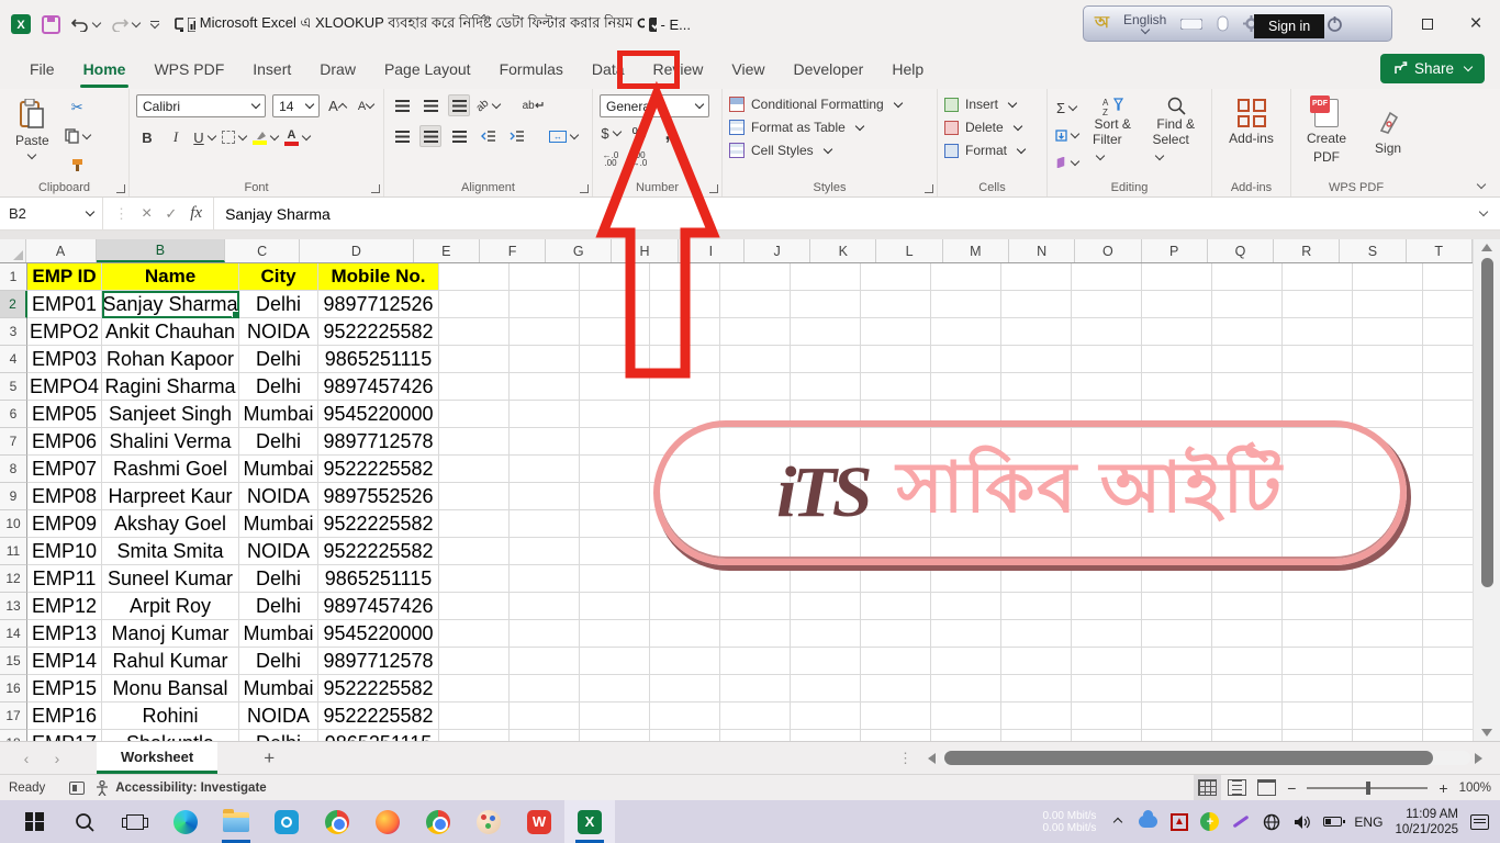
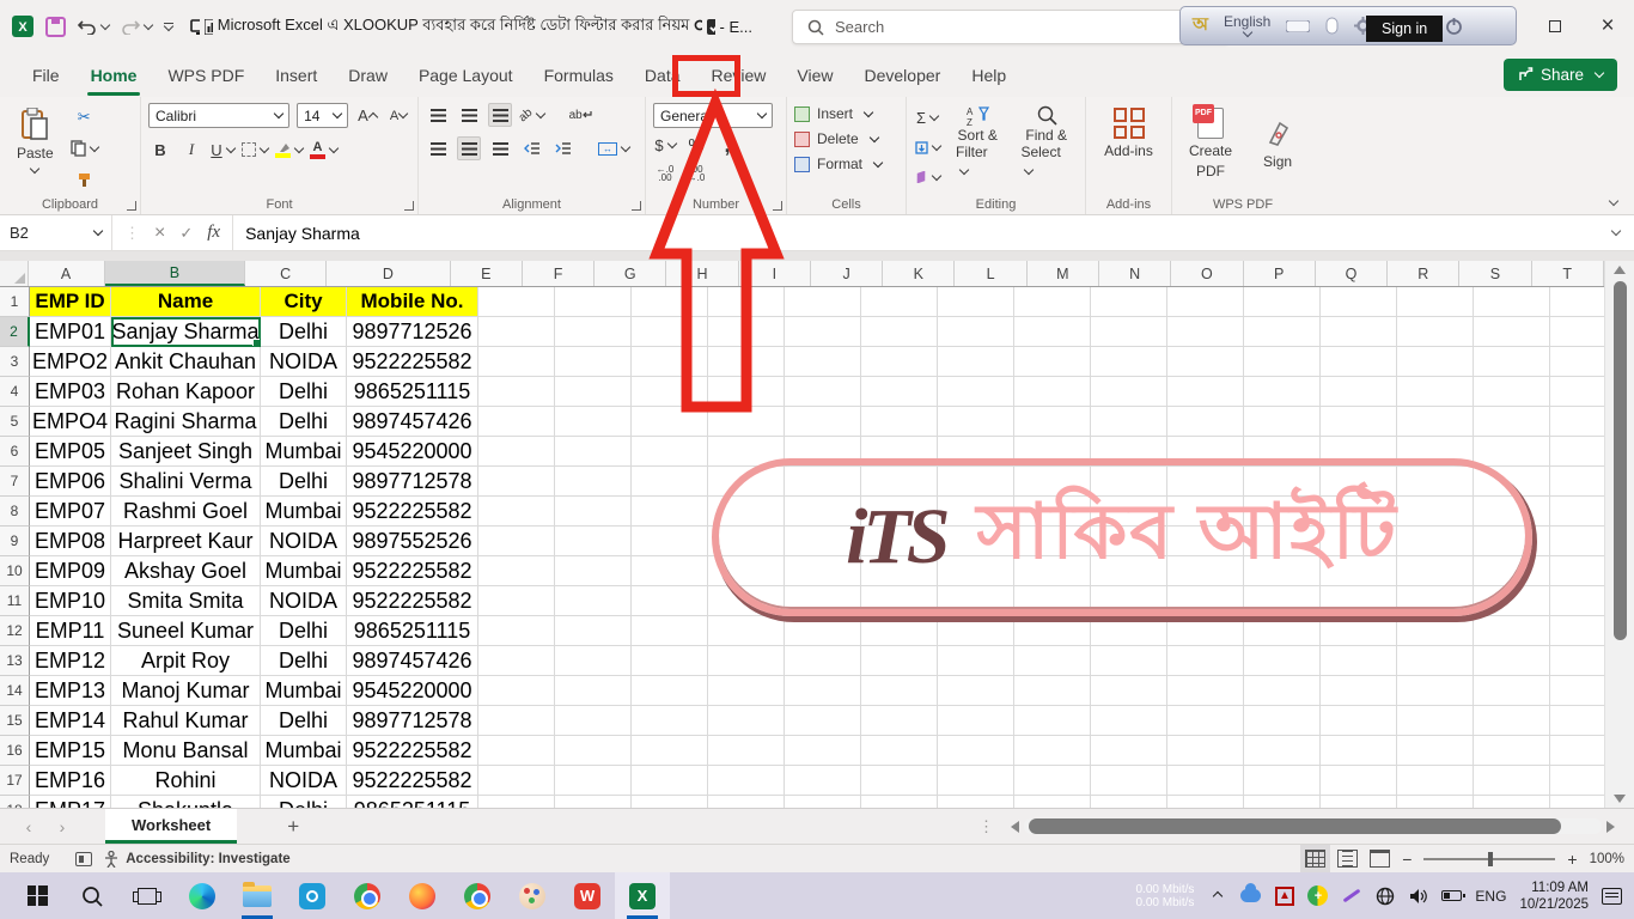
  X
  Microsoft Excel এ XLOOKUP ব্যবহার করে নির্দিষ্ট ডেটা ফিল্টার করার নিয়ম
  - E...
+ Search
  অ
  English
  Sign in
  ×
  File
  Home
  WPS PDF
  Insert
  Draw
  Page Layout
  Formulas
  Data
  Review
  View
  Developer
  Help
  Share
  Paste
  ✂
  Clipboard
  Calibri
  14
  A
  A
  B
  I
  U
  A
  Font
  ab
  ↔
  Alignment
  Genera
  $
  ←.0
  .00
  →.0
  Number
- Conditional Formatting
- Format as Table
- Cell Styles
- Styles
  Insert
  Delete
  Format
  Cells
  Σ
  A
  Z
  Sort &
  Filter
  Find &
  Select
  Editing
  Add-ins
  Add-ins
  Create
  PDF
  Sign
  WPS PDF
  B2
  ⋮
  ×
  ✓
  fx
  Sanjay Sharma
  A
  B
  C
  D
  E
  F
  G
  H
  I
  J
  K
  L
  M
  N
  O
  P
  Q
  R
  S
  T
  1
  EMP ID
  Name
  City
  Mobile No.
  2
  EMP01
  Sanjay Sharma
  Delhi
  9897712526
  3
  EMPO2
  Ankit Chauhan
  NOIDA
  9522225582
  4
  EMP03
  Rohan Kapoor
  Delhi
  9865251115
  5
  EMPO4
  Ragini Sharma
  Delhi
  9897457426
  6
  EMP05
  Sanjeet Singh
  Mumbai
  9545220000
  7
  EMP06
  Shalini Verma
  Delhi
  9897712578
  8
  EMP07
  Rashmi Goel
  Mumbai
  9522225582
  9
  EMP08
  Harpreet Kaur
  NOIDA
  9897552526
  10
  EMP09
  Akshay Goel
  Mumbai
  9522225582
  11
  EMP10
  Smita Smita
  NOIDA
  9522225582
  12
  EMP11
  Suneel Kumar
  Delhi
  9865251115
  13
  EMP12
  Arpit Roy
  Delhi
  9897457426
  14
  EMP13
  Manoj Kumar
  Mumbai
  9545220000
  15
  EMP14
  Rahul Kumar
  Delhi
  9897712578
  16
  EMP15
  Monu Bansal
  Mumbai
  9522225582
  17
  EMP16
  Rohini
  NOIDA
  9522225582
  iTS
  সাকিব আইটি
  ‹
  ›
  Worksheet
  +
  ⋮
  Ready
  Accessibility: Investigate
  −
  +
  100%
  W
  X
  0.00 Mbit/s
  0.00 Mbit/s
  ▲
  +
  ENG
  11:09 AM
  10/21/2025
